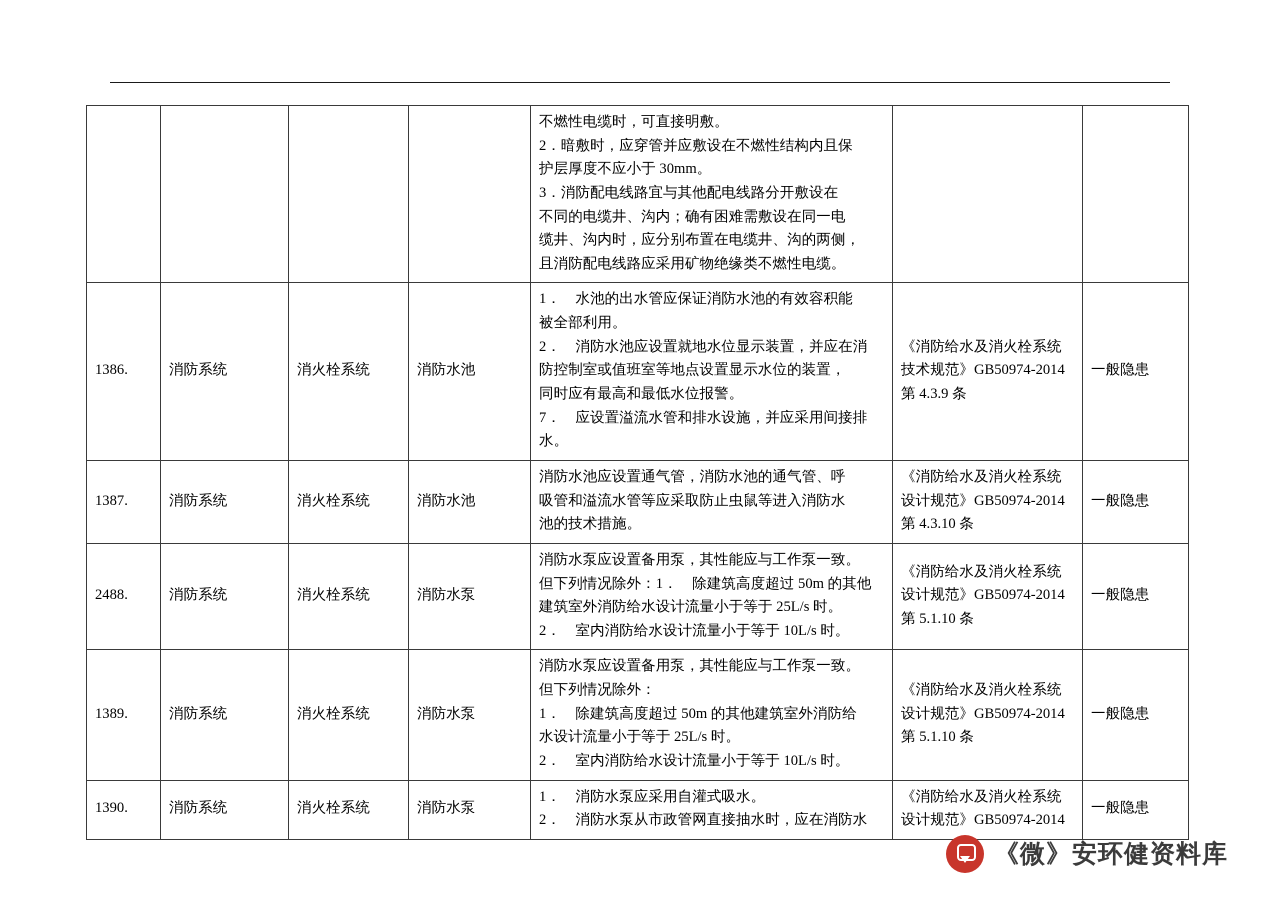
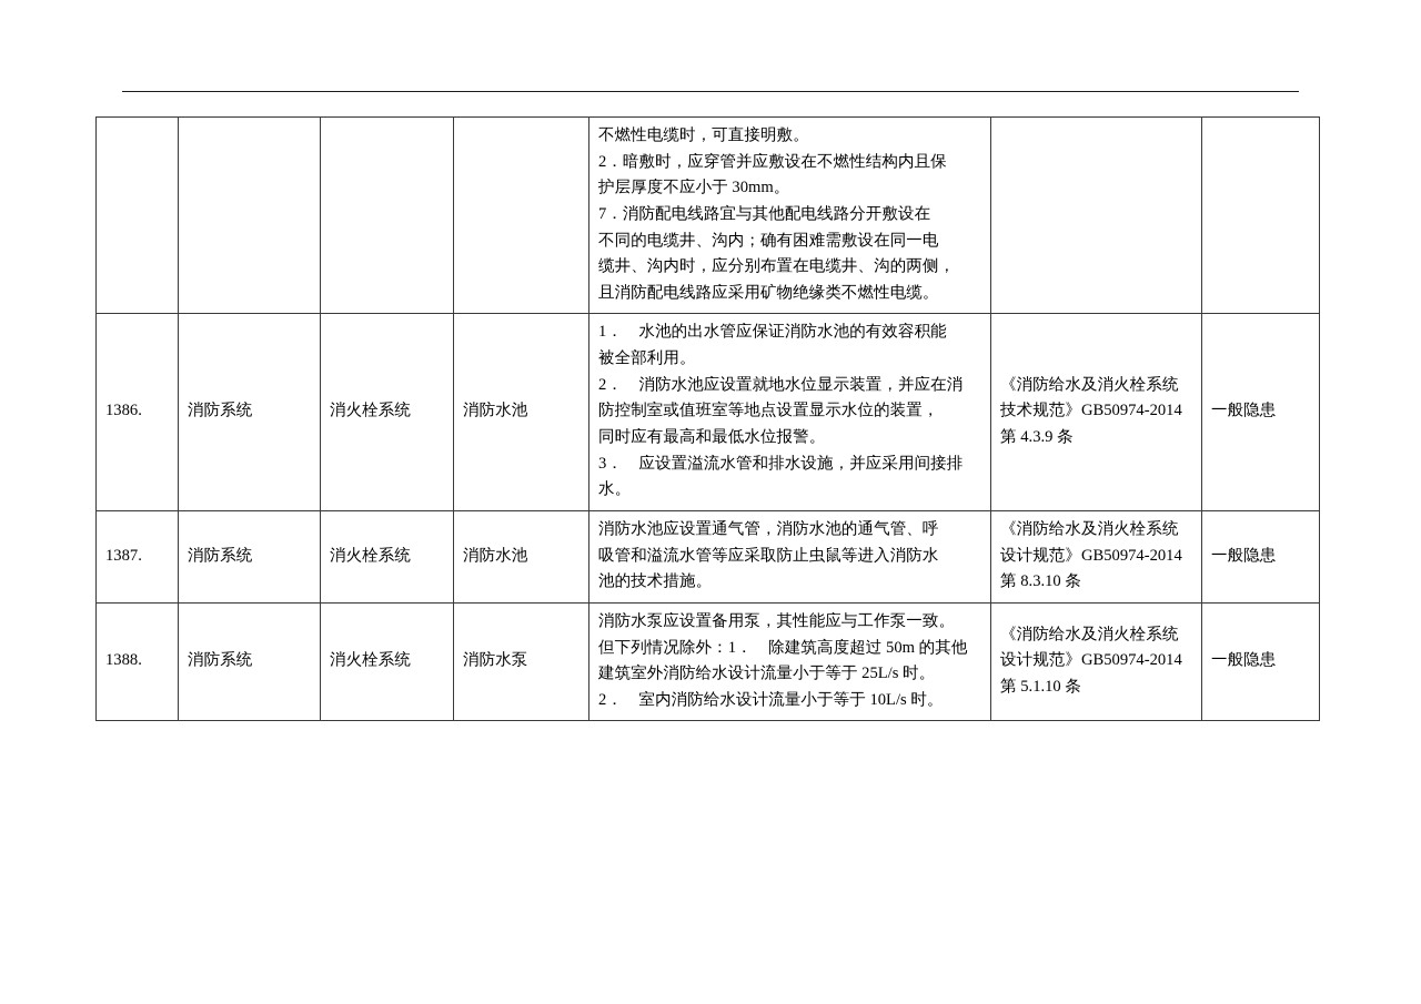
- 				不燃性电缆时，可直接明敷。2．暗敷时，应穿管并应敷设在不燃性结构内且保护层厚度不应小于 30mm。3．消防配电线路宜与其他配电线路分开敷设在不同的电缆井、沟内；确有困难需敷设在同一电缆井、沟内时，应分别布置在电缆井、沟的两侧，且消防配电线路应采用矿物绝缘类不燃性电缆。
+ 				不燃性电缆时，可直接明敷。2．暗敷时，应穿管并应敷设在不燃性结构内且保护层厚度不应小于 30mm。7．消防配电线路宜与其他配电线路分开敷设在不同的电缆井、沟内；确有困难需敷设在同一电缆井、沟内时，应分别布置在电缆井、沟的两侧，且消防配电线路应采用矿物绝缘类不燃性电缆。
- 1386.	消防系统	消火栓系统	消防水池	1． 水池的出水管应保证消防水池的有效容积能被全部利用。2． 消防水池应设置就地水位显示装置，并应在消防控制室或值班室等地点设置显示水位的装置，同时应有最高和最低水位报警。7． 应设置溢流水管和排水设施，并应采用间接排水。	《消防给水及消火栓系统技术规范》GB50974-2014第 4.3.9 条	一般隐患
+ 1386.	消防系统	消火栓系统	消防水池	1． 水池的出水管应保证消防水池的有效容积能被全部利用。2． 消防水池应设置就地水位显示装置，并应在消防控制室或值班室等地点设置显示水位的装置，同时应有最高和最低水位报警。3． 应设置溢流水管和排水设施，并应采用间接排水。	《消防给水及消火栓系统技术规范》GB50974-2014第 4.3.9 条	一般隐患
- 1387.	消防系统	消火栓系统	消防水池	消防水池应设置通气管，消防水池的通气管、呼吸管和溢流水管等应采取防止虫鼠等进入消防水池的技术措施。	《消防给水及消火栓系统设计规范》GB50974-2014第 4.3.10 条	一般隐患
+ 1387.	消防系统	消火栓系统	消防水池	消防水池应设置通气管，消防水池的通气管、呼吸管和溢流水管等应采取防止虫鼠等进入消防水池的技术措施。	《消防给水及消火栓系统设计规范》GB50974-2014第 8.3.10 条	一般隐患
- 2488.	消防系统	消火栓系统	消防水泵	消防水泵应设置备用泵，其性能应与工作泵一致。但下列情况除外：1． 除建筑高度超过 50m 的其他建筑室外消防给水设计流量小于等于 25L/s 时。2． 室内消防给水设计流量小于等于 10L/s 时。	《消防给水及消火栓系统设计规范》GB50974-2014第 5.1.10 条	一般隐患
+ 1388.	消防系统	消火栓系统	消防水泵	消防水泵应设置备用泵，其性能应与工作泵一致。但下列情况除外：1． 除建筑高度超过 50m 的其他建筑室外消防给水设计流量小于等于 25L/s 时。2． 室内消防给水设计流量小于等于 10L/s 时。	《消防给水及消火栓系统设计规范》GB50974-2014第 5.1.10 条	一般隐患
- 1389.	消防系统	消火栓系统	消防水泵	消防水泵应设置备用泵，其性能应与工作泵一致。但下列情况除外：1． 除建筑高度超过 50m 的其他建筑室外消防给水设计流量小于等于 25L/s 时。2． 室内消防给水设计流量小于等于 10L/s 时。	《消防给水及消火栓系统设计规范》GB50974-2014第 5.1.10 条	一般隐患
- 1390.	消防系统	消火栓系统	消防水泵	1． 消防水泵应采用自灌式吸水。2． 消防水泵从市政管网直接抽水时，应在消防水	《消防给水及消火栓系统设计规范》GB50974-2014	一般隐患
- 《微》安环健资料库
